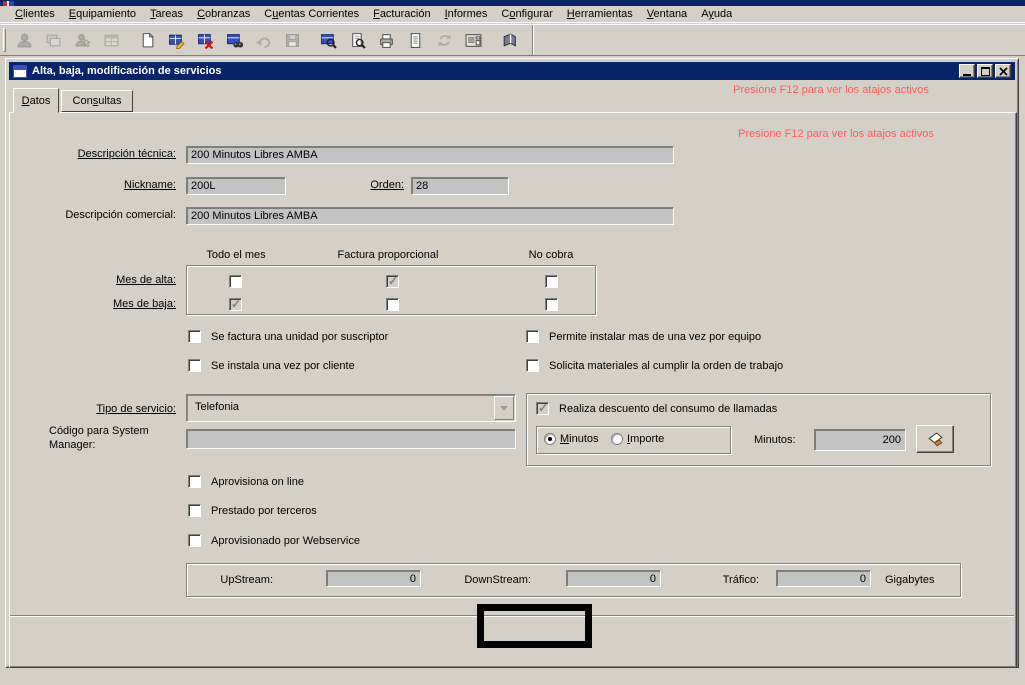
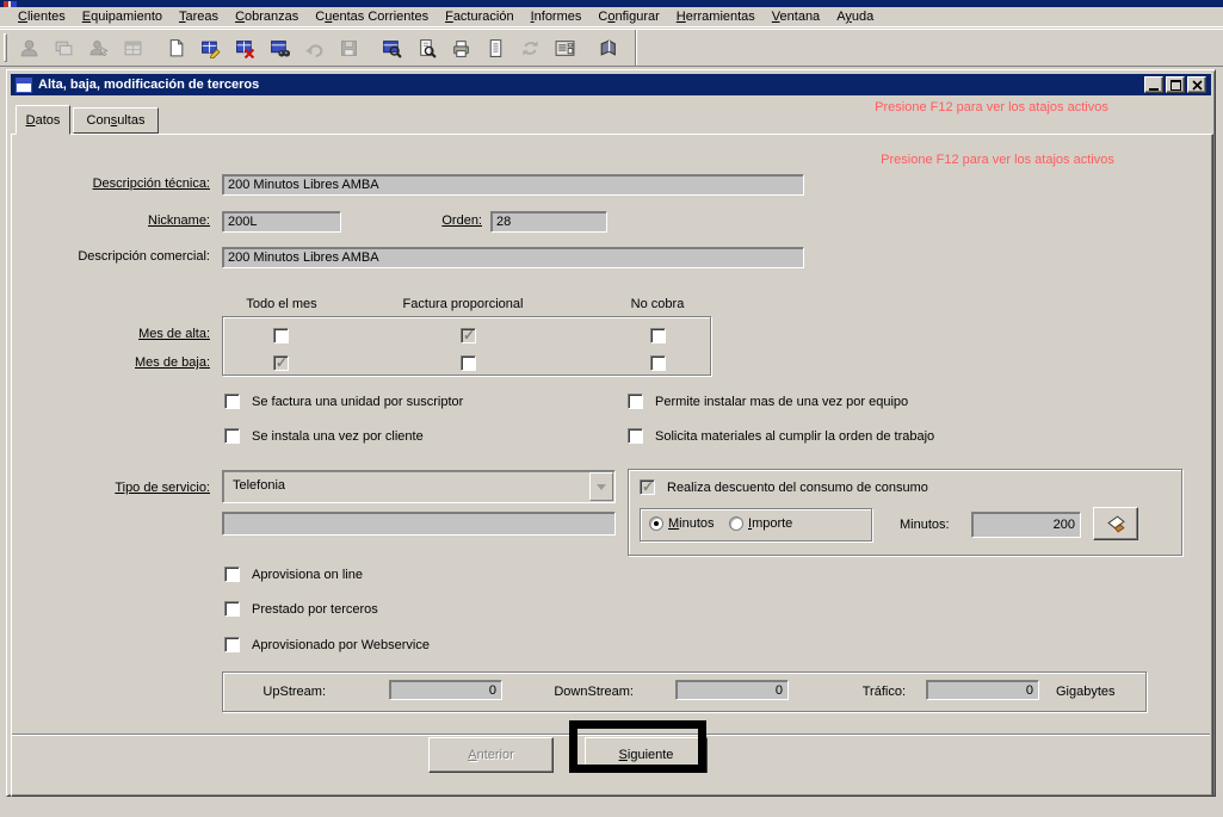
  Clientes
  Equipamiento
  Tareas
  Cobranzas
  Cuentas Corrientes
  Facturación
  Informes
  Configurar
  Herramientas
  Ventana
  Ayuda
- Alta, baja, modificación de servicios
+ Alta, baja, modificación de terceros
  Presione F12 para ver los atajos activos
  Datos
  Consultas
  Presione F12 para ver los atajos activos
  Descripción técnica:
  200 Minutos Libres AMBA
  Nickname:
  200L
  Orden:
  28
  Descripción comercial:
  200 Minutos Libres AMBA
  Todo el mes
  Factura proporcional
  No cobra
  Mes de alta:
  Mes de baja:
  Se factura una unidad por suscriptor
  Permite instalar mas de una vez por equipo
  Se instala una vez por cliente
  Solicita materiales al cumplir la orden de trabajo
  Tipo de servicio:
  Telefonia
- Código para System
- Manager:
- Realiza descuento del consumo de llamadas
+ Realiza descuento del consumo de consumo
  Minutos
  Importe
  Minutos:
  200
  Aprovisiona on line
  Prestado por terceros
  Aprovisionado por Webservice
  UpStream:
  0
  DownStream:
  0
  Tráfico:
  0
  Gigabytes
+ A
+ nterior
+ S
+ iguiente
